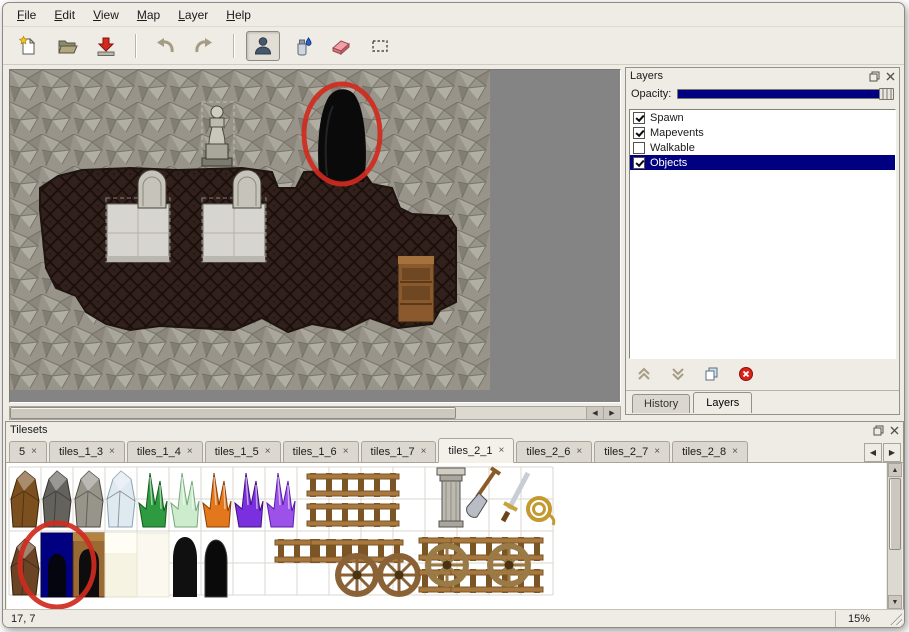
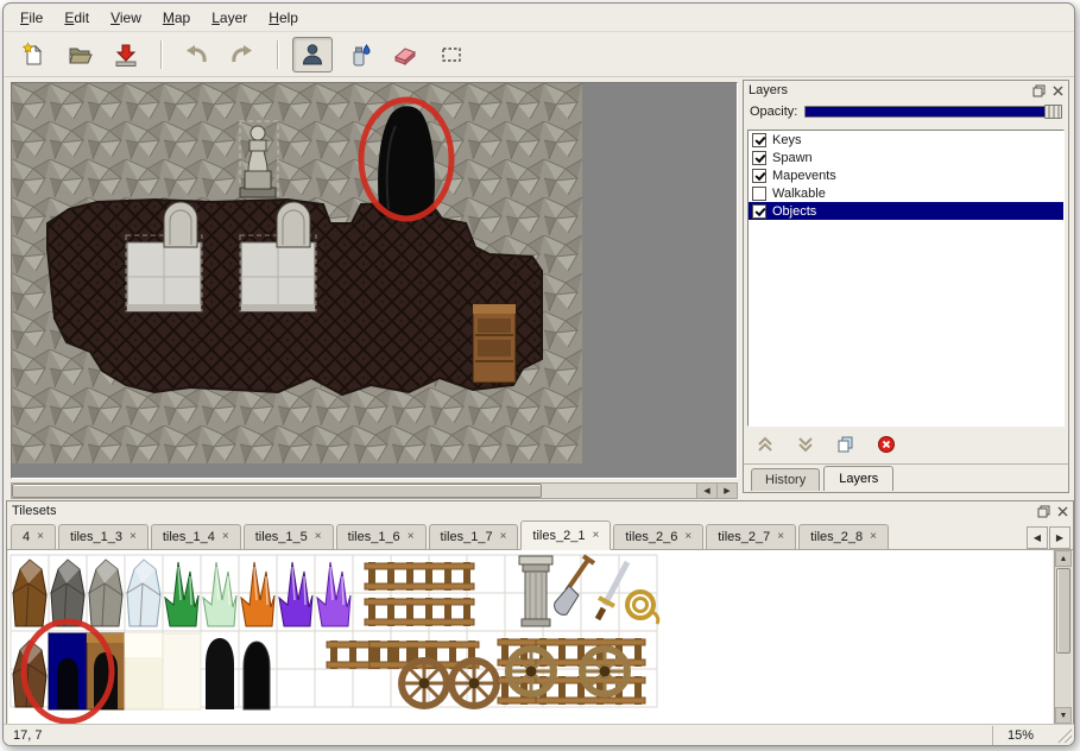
  File
  Edit
  View
  Map
  Layer
  Help
  Layers
  Opacity:
+ Keys
  Spawn
  Mapevents
  Walkable
  Objects
  History
  Layers
  Tilesets
- 5
+ 4
  ×
  tiles_1_3
  ×
  tiles_1_4
  ×
  tiles_1_5
  ×
  tiles_1_6
  ×
  tiles_1_7
  ×
  tiles_2_1
  ×
  tiles_2_6
  ×
  tiles_2_7
  ×
  tiles_2_8
  ×
  ◀
  ▶
  17, 7
  15%
